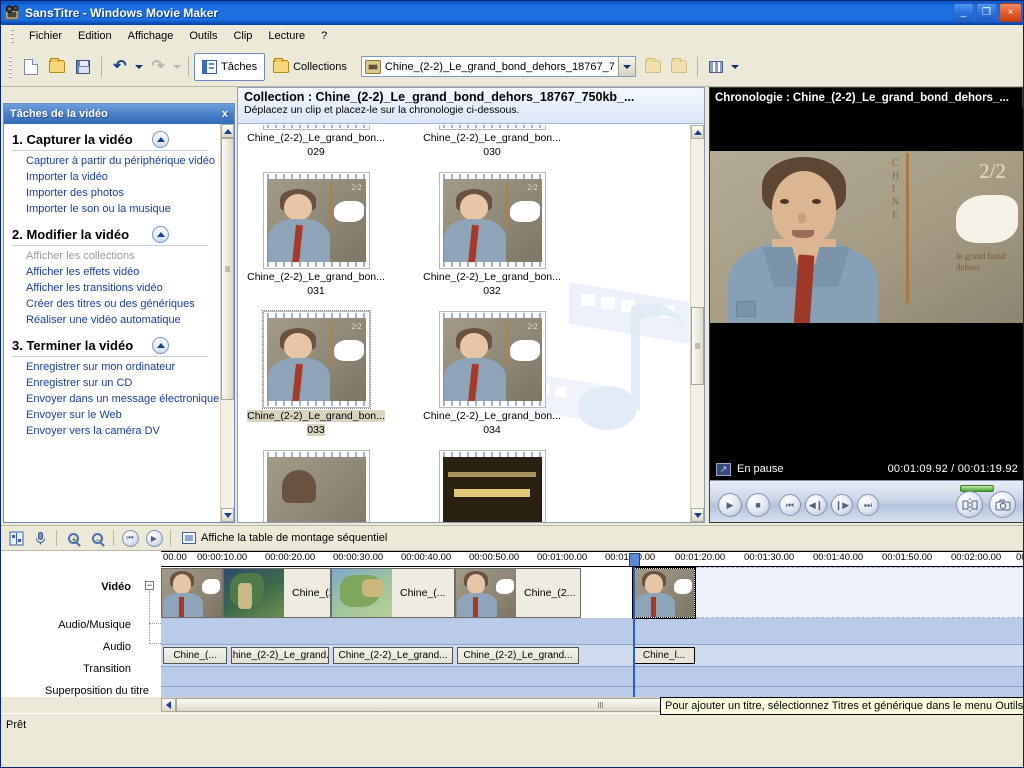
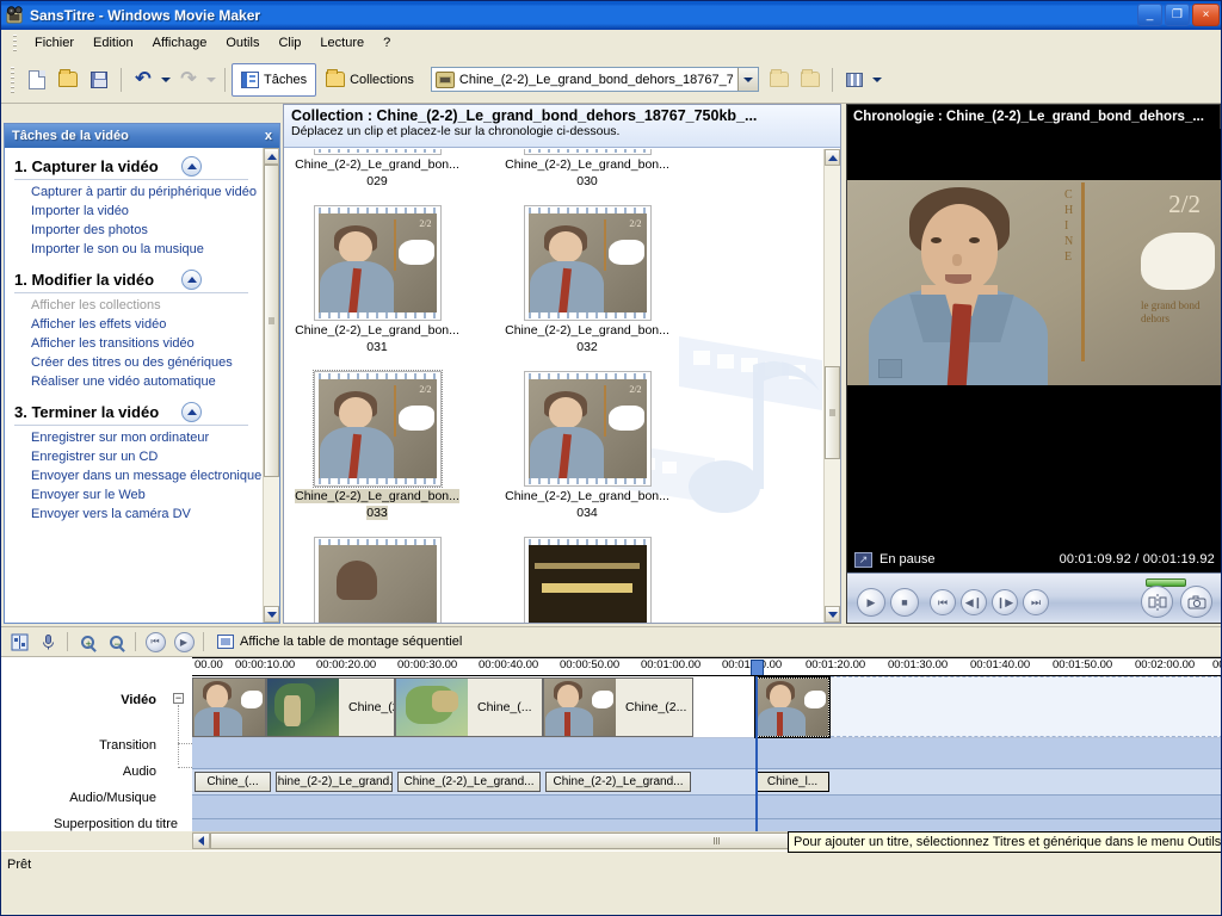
  SansTitre - Windows Movie Maker
  _
  ❐
  ×
  Fichier
  Edition
  Affichage
  Outils
  Clip
  Lecture
  ?
  ↶
  ↷
  Tâches
  Collections
  Chine_(2-2)_Le_grand_bond_dehors_18767_7
  Tâches de la vidéo
  x
  1. Capturer la vidéo
  Capturer à partir du périphérique vidéo
  Importer la vidéo
  Importer des photos
  Importer le son ou la musique
- 2. Modifier la vidéo
+ 1. Modifier la vidéo
  Afficher les collections
  Afficher les effets vidéo
  Afficher les transitions vidéo
  Créer des titres ou des génériques
  Réaliser une vidéo automatique
  3. Terminer la vidéo
  Enregistrer sur mon ordinateur
  Enregistrer sur un CD
  Envoyer dans un message électronique
  Envoyer sur le Web
  Envoyer vers la caméra DV
  Collection : Chine_(2-2)_Le_grand_bond_dehors_18767_750kb_...
  Déplacez un clip et placez-le sur la chronologie ci-dessous.
  Chine_(2-2)_Le_grand_bon...
  029
  Chine_(2-2)_Le_grand_bon...
  030
  2/2
  Chine_(2-2)_Le_grand_bon...
  031
  2/2
  Chine_(2-2)_Le_grand_bon...
  032
  2/2
  Chine_(2-2)_Le_grand_bon...
  033
  2/2
  Chine_(2-2)_Le_grand_bon...
  034
  Chronologie : Chine_(2-2)_Le_grand_bond_dehors_...
  C
  H
  I
  N
  E
  2/2
  le grand bond
  dehors
  ↗
  En pause
  00:01:09.92 / 00:01:19.92
  ▶
  ■
  ⏮
  ◀❙
  ❙▶
  ⏭
  +
  −
  ⏮
  ▶
  Affiche la table de montage séquentiel
  Vidéo
  −
- Audio/Musique
+ Transition
  Audio
- Transition
+ Audio/Musique
  Superposition du titre
  00.00
  00:00:10.00
  00:00:20.00
  00:00:30.00
  00:00:40.00
  00:00:50.00
  00:01:00.00
  00:01.00
  00:01:20.00
  00:01:30.00
  00:01:40.00
  00:01:50.00
  00:02:00.00
  Chine_(...
  Chine_(2...
  Chine_(...
  hine_(2-2)_Le_grand.
  Chine_(2-2)_Le_grand...
  Chine_(2-2)_Le_grand...
  Chine_l...
  Pour ajouter un titre, sélectionnez Titres et générique dans le menu Outils
  Prêt
